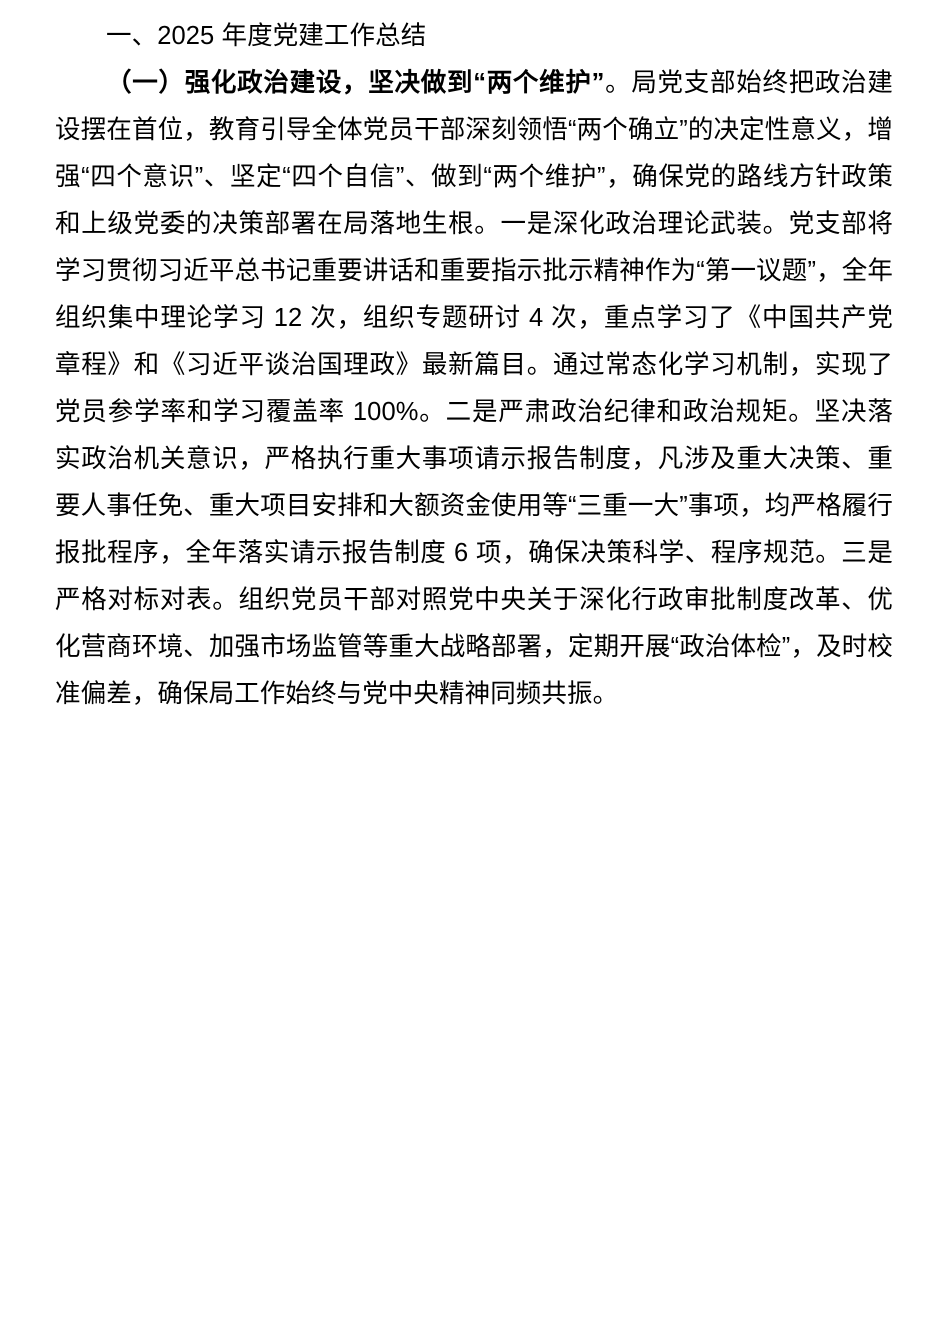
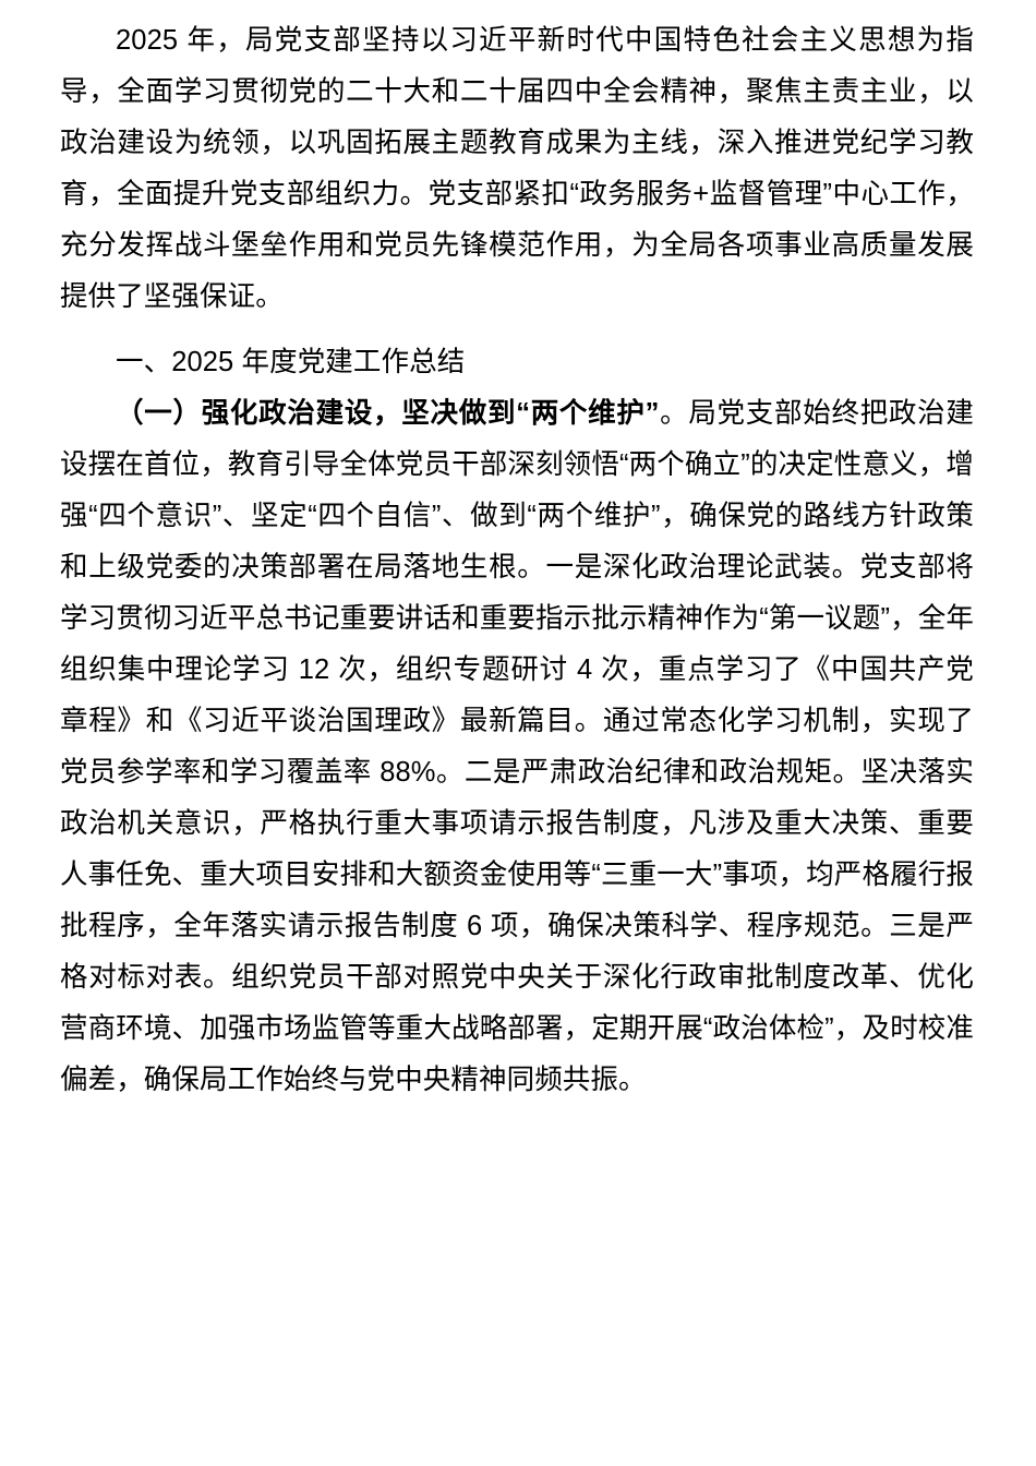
+ 2025 年，局党支部坚持以习近平新时代中国特色社会主义思想为指导，全面学习贯彻党的二十大和二十届四中全会精神，聚焦主责主业，以政治建设为统领，以巩固拓展主题教育成果为主线，深入推进党纪学习教育，全面提升党支部组织力。党支部紧扣“政务服务+监督管理”中心工作，充分发挥战斗堡垒作用和党员先锋模范作用，为全局各项事业高质量发展提供了坚强保证。
  一、2025 年度党建工作总结
- （一）强化政治建设，坚决做到“两个维护”。局党支部始终把政治建设摆在首位，教育引导全体党员干部深刻领悟“两个确立”的决定性意义，增强“四个意识”、坚定“四个自信”、做到“两个维护”，确保党的路线方针政策和上级党委的决策部署在局落地生根。一是深化政治理论武装。党支部将学习贯彻习近平总书记重要讲话和重要指示批示精神作为“第一议题”，全年组织集中理论学习 12 次，组织专题研讨 4 次，重点学习了《中国共产党章程》和《习近平谈治国理政》最新篇目。通过常态化学习机制，实现了党员参学率和学习覆盖率 100%。二是严肃政治纪律和政治规矩。坚决落实政治机关意识，严格执行重大事项请示报告制度，凡涉及重大决策、重要人事任免、重大项目安排和大额资金使用等“三重一大”事项，均严格履行报批程序，全年落实请示报告制度 6 项，确保决策科学、程序规范。三是严格对标对表。组织党员干部对照党中央关于深化行政审批制度改革、优化营商环境、加强市场监管等重大战略部署，定期开展“政治体检”，及时校准偏差，确保局工作始终与党中央精神同频共振。
+ （一）强化政治建设，坚决做到“两个维护”。局党支部始终把政治建设摆在首位，教育引导全体党员干部深刻领悟“两个确立”的决定性意义，增强“四个意识”、坚定“四个自信”、做到“两个维护”，确保党的路线方针政策和上级党委的决策部署在局落地生根。一是深化政治理论武装。党支部将学习贯彻习近平总书记重要讲话和重要指示批示精神作为“第一议题”，全年组织集中理论学习 12 次，组织专题研讨 4 次，重点学习了《中国共产党章程》和《习近平谈治国理政》最新篇目。通过常态化学习机制，实现了党员参学率和学习覆盖率 88%。二是严肃政治纪律和政治规矩。坚决落实政治机关意识，严格执行重大事项请示报告制度，凡涉及重大决策、重要人事任免、重大项目安排和大额资金使用等“三重一大”事项，均严格履行报批程序，全年落实请示报告制度 6 项，确保决策科学、程序规范。三是严格对标对表。组织党员干部对照党中央关于深化行政审批制度改革、优化营商环境、加强市场监管等重大战略部署，定期开展“政治体检”，及时校准偏差，确保局工作始终与党中央精神同频共振。
